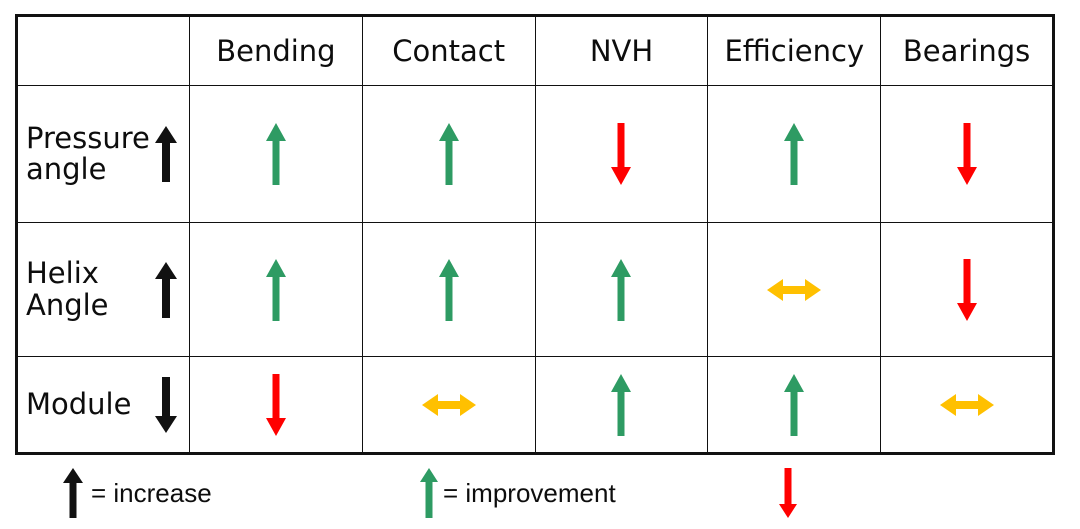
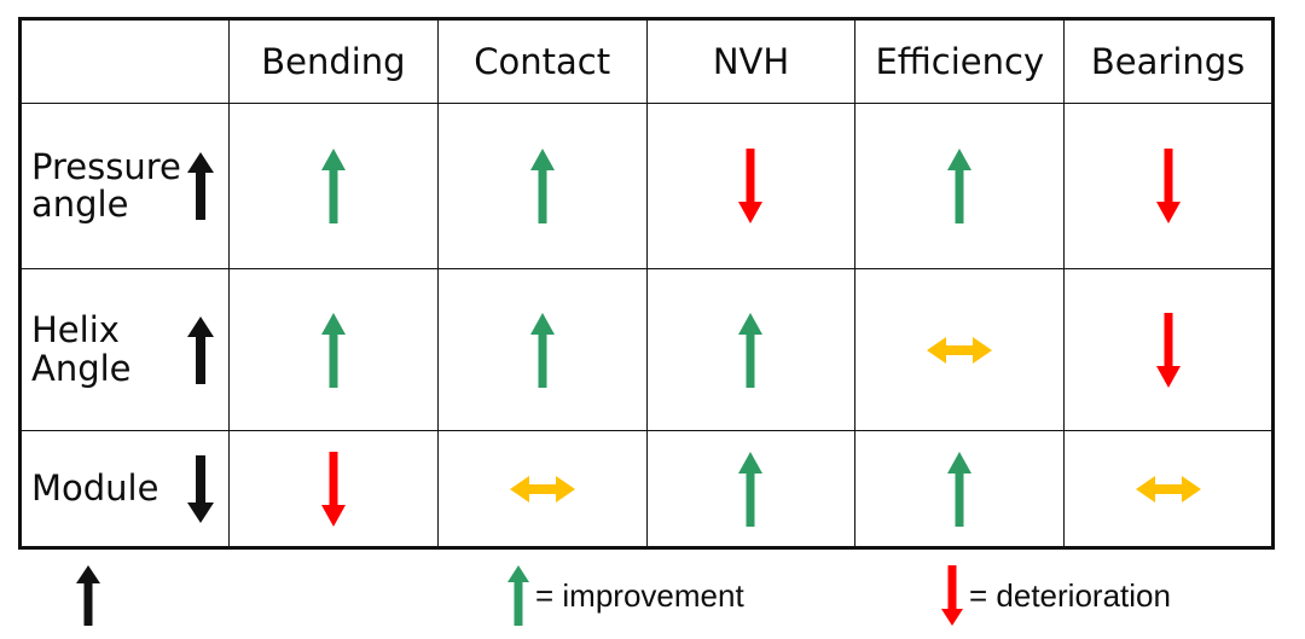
  	Bending	Contact	NVH	Efficiency	Bearings
  Pressure angle
  Helix Angle
  Module
- = increase
  = improvement
+ = deterioration
